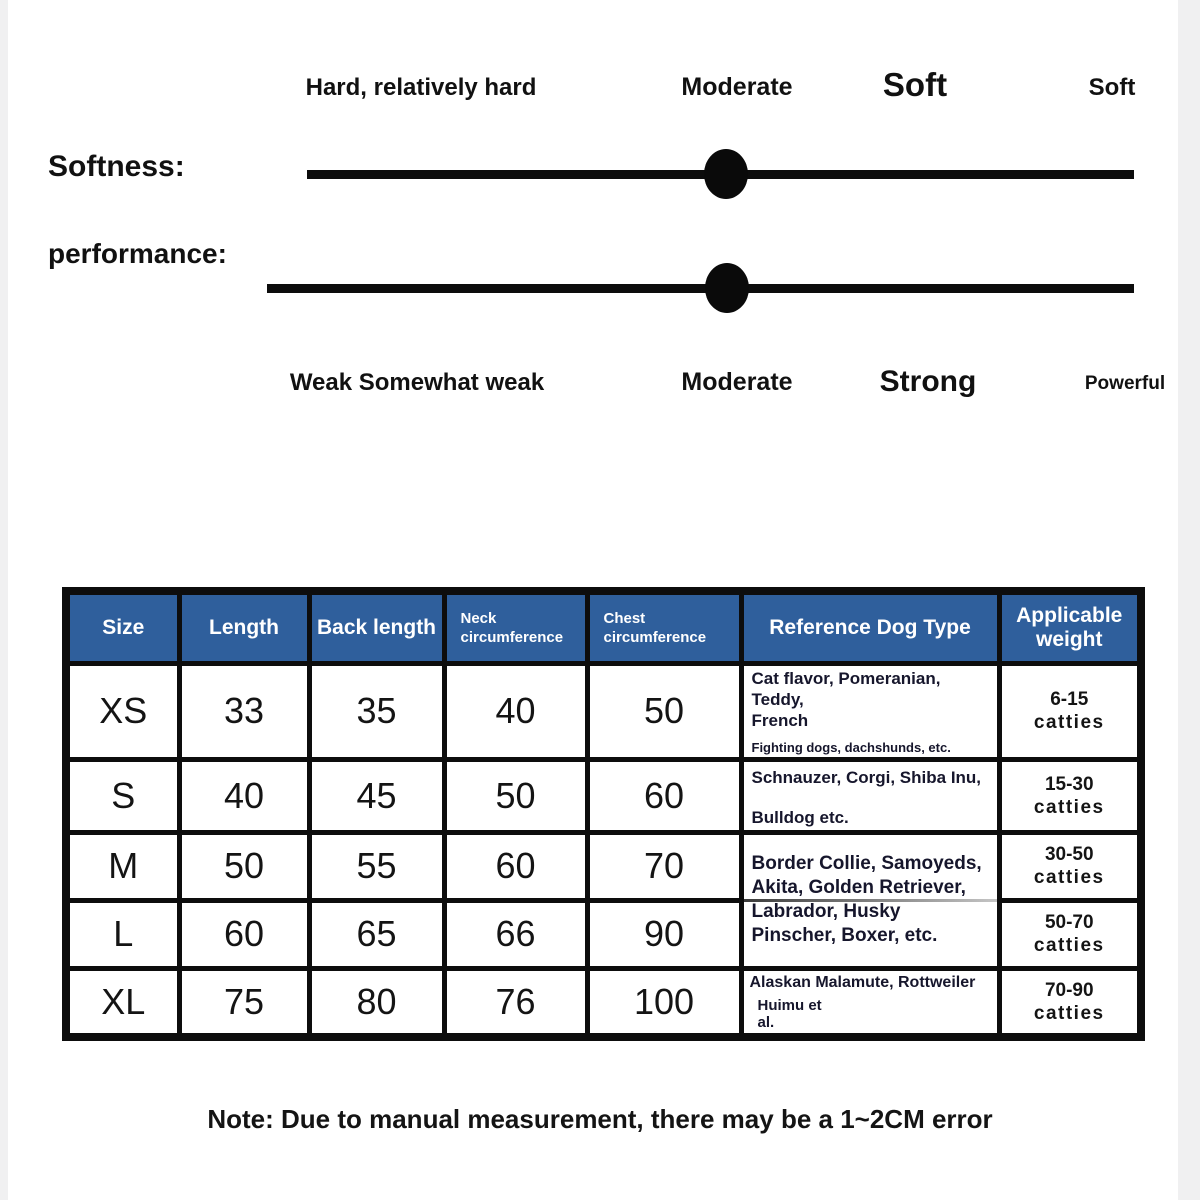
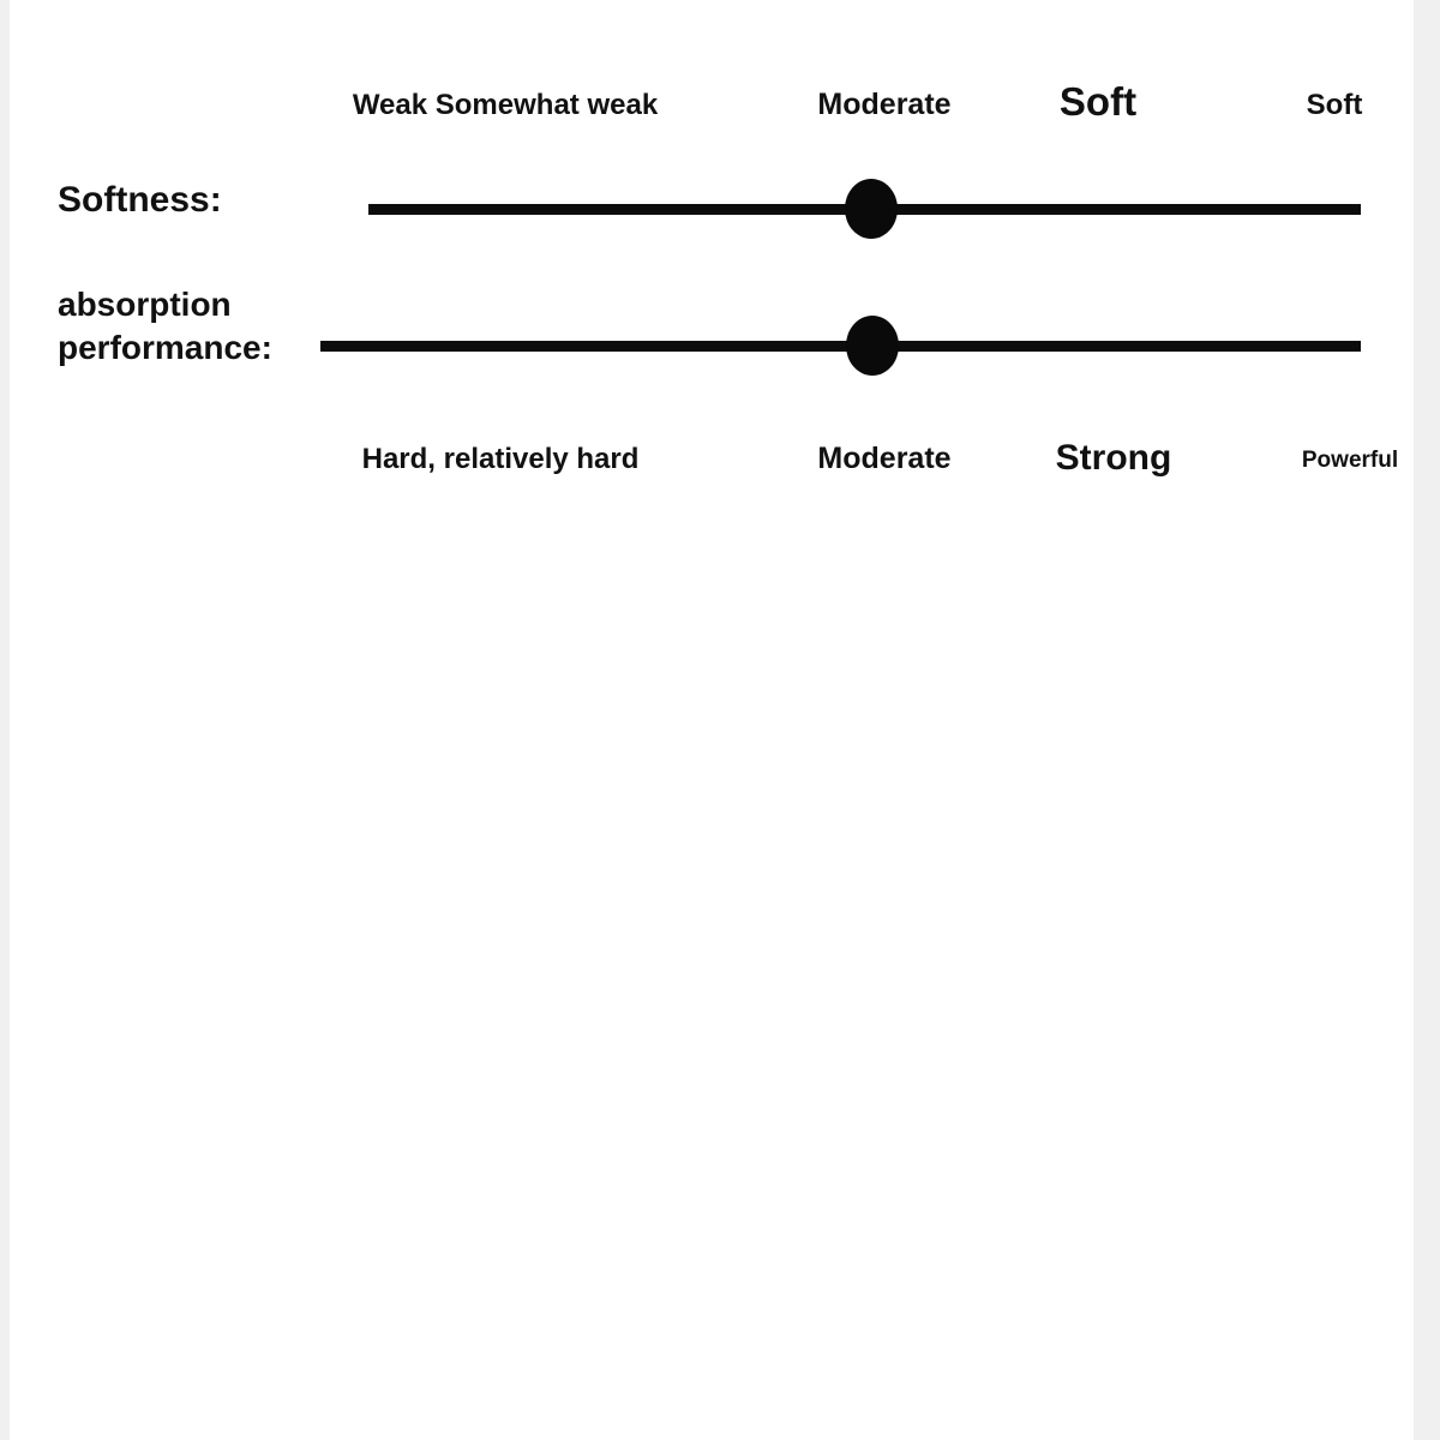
  Softness:
- Hard, relatively hard
+ Weak Somewhat weak
  Moderate
  Soft
  Soft
+ absorption
  performance:
- Weak Somewhat weak
+ Hard, relatively hard
  Moderate
  Strong
  Powerful
- Size	Length	Back length	Neck circumference	Chest circumference	Reference Dog Type	Applicable weight
- XS	33	35	40	50	Cat flavor, Pomeranian, Teddy,French Fighting dogs, dachshunds, etc.	6-15 catties
- S	40	45	50	60	Schnauzer, Corgi, Shiba Inu, Bulldog etc.	15-30 catties
- M	50	55	60	70	Border Collie, Samoyeds, Akita, Golden Retriever, Labrador, Husky Pinscher, Boxer, etc.	30-50 catties
- L	60	65	66	90	50-70 catties
- XL	75	80	76	100	Alaskan Malamute, Rottweiler Huimu et al.	70-90 catties
- Note: Due to manual measurement, there may be a 1~2CM error
